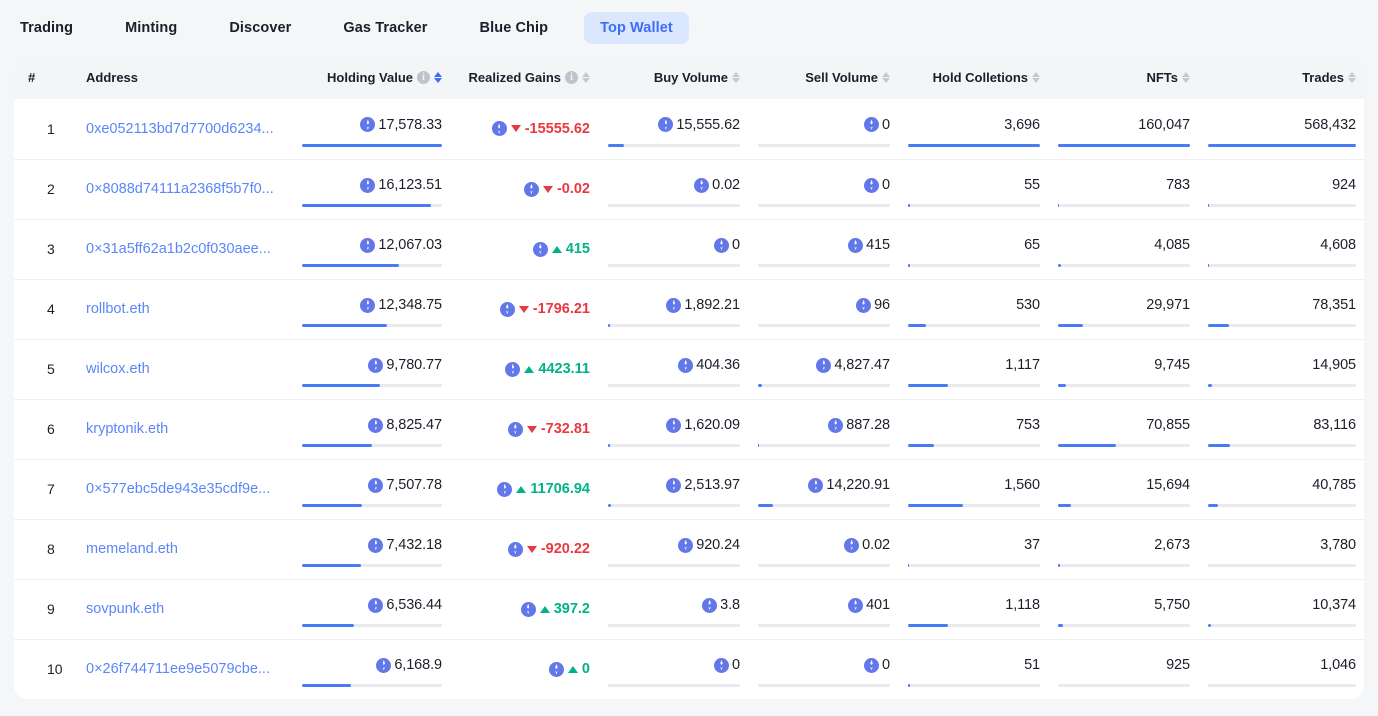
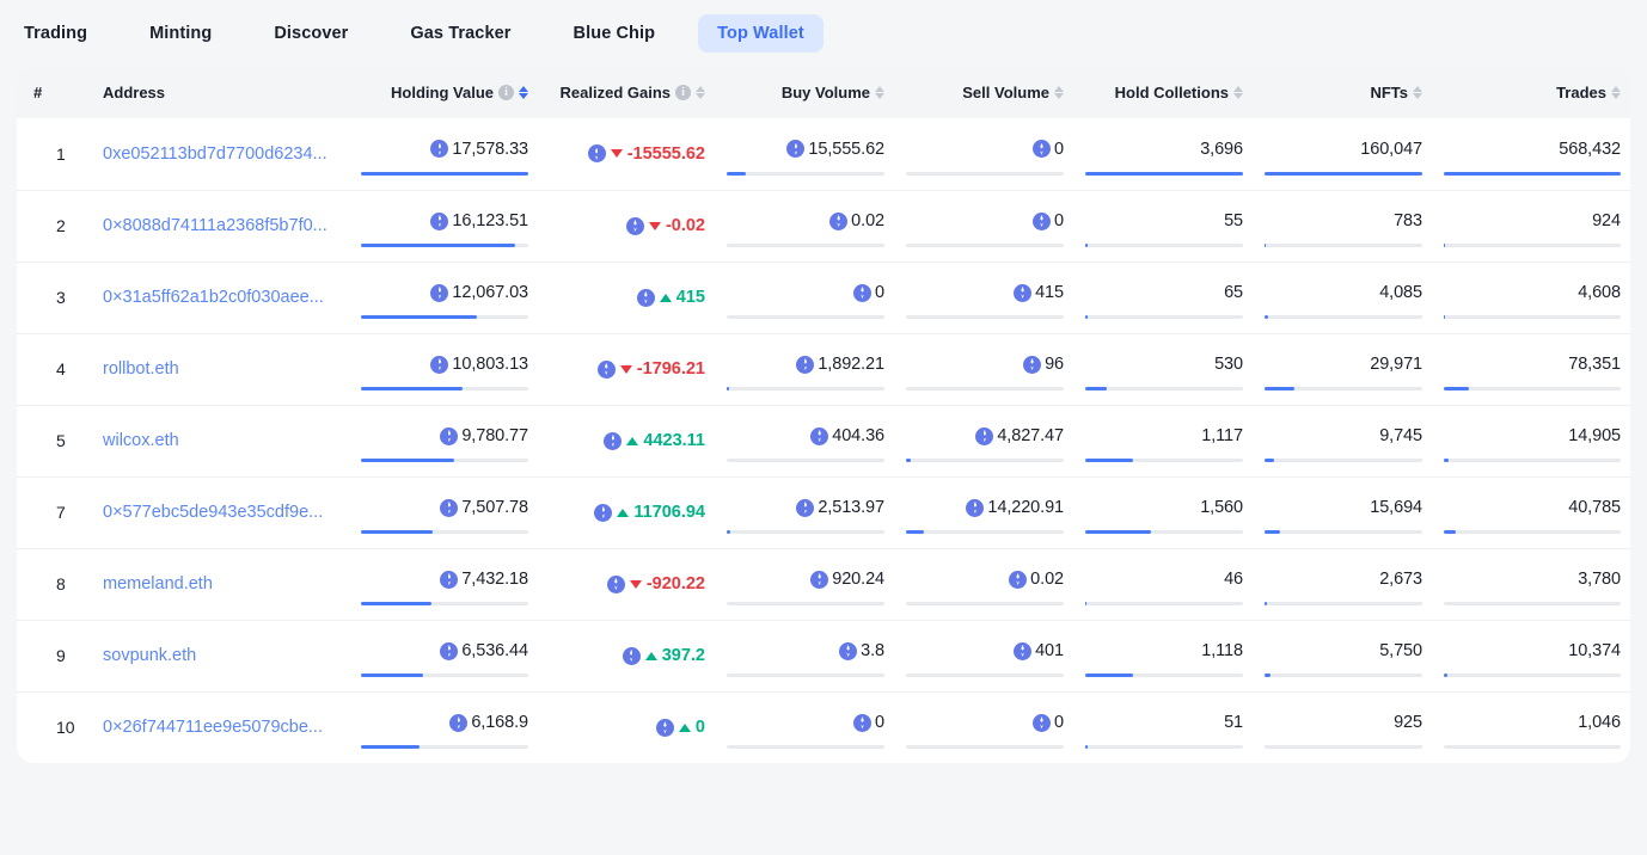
  Trading
  Minting
  Discover
  Gas Tracker
  Blue Chip
  Top Wallet
  #	Address	Holding Value i	Realized Gains i	Buy Volume	Sell Volume	Hold Colletions	NFTs	Trades
  1	0xe052113bd7d7700d6234...	17,578.33	-15555.62	15,555.62	0	3,696	160,047	568,432
  2	0×8088d74111a2368f5b7f0...	16,123.51	-0.02	0.02	0	55	783	924
  3	0×31a5ff62a1b2c0f030aee...	12,067.03	415	0	415	65	4,085	4,608
- 4	rollbot.eth	12,348.75	-1796.21	1,892.21	96	530	29,971	78,351
+ 4	rollbot.eth	10,803.13	-1796.21	1,892.21	96	530	29,971	78,351
  5	wilcox.eth	9,780.77	4423.11	404.36	4,827.47	1,117	9,745	14,905
- 6	kryptonik.eth	8,825.47	-732.81	1,620.09	887.28	753	70,855	83,116
  7	0×577ebc5de943e35cdf9e...	7,507.78	11706.94	2,513.97	14,220.91	1,560	15,694	40,785
- 8	memeland.eth	7,432.18	-920.22	920.24	0.02	37	2,673	3,780
+ 8	memeland.eth	7,432.18	-920.22	920.24	0.02	46	2,673	3,780
  9	sovpunk.eth	6,536.44	397.2	3.8	401	1,118	5,750	10,374
  10	0×26f744711ee9e5079cbe...	6,168.9	0	0	0	51	925	1,046
